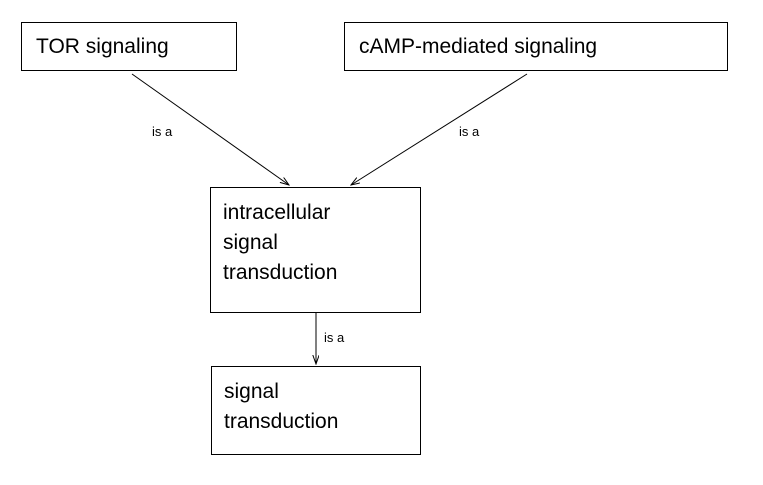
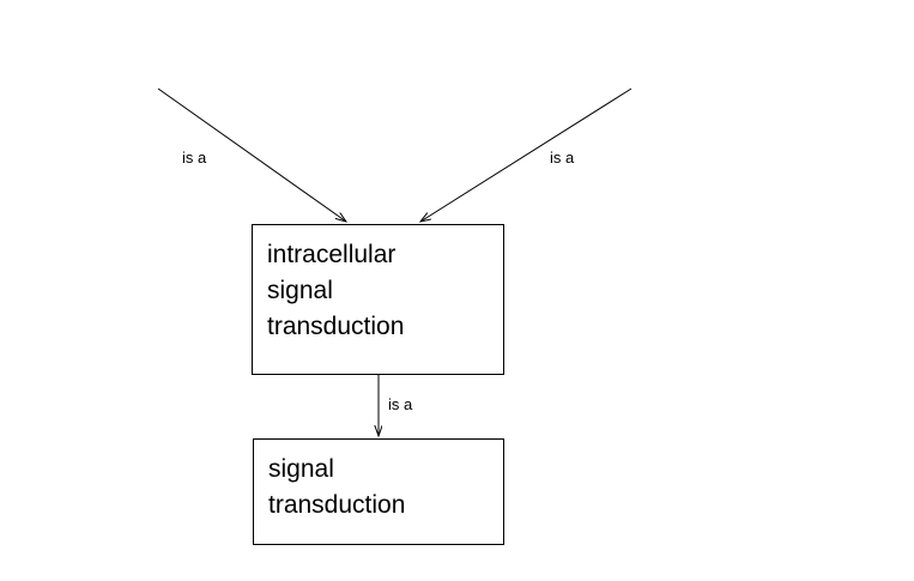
- TOR signaling
- cAMP-mediated signaling
  intracellular
  signal
  transduction
  signal
  transduction
  is a
  is a
  is a
